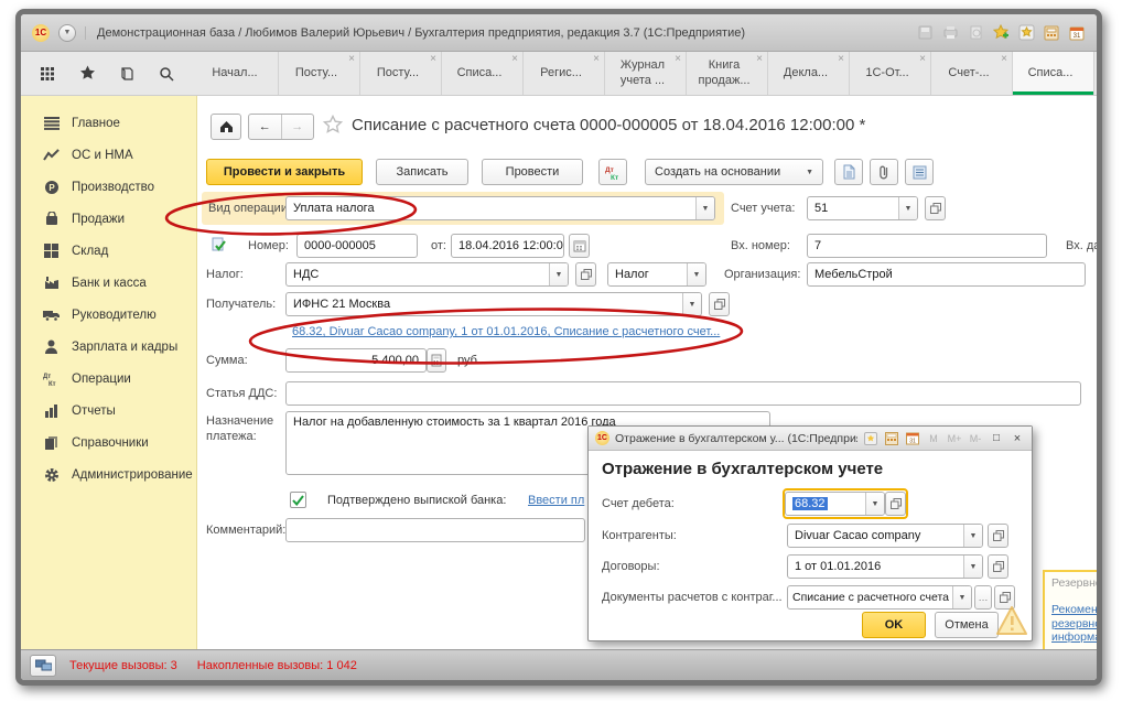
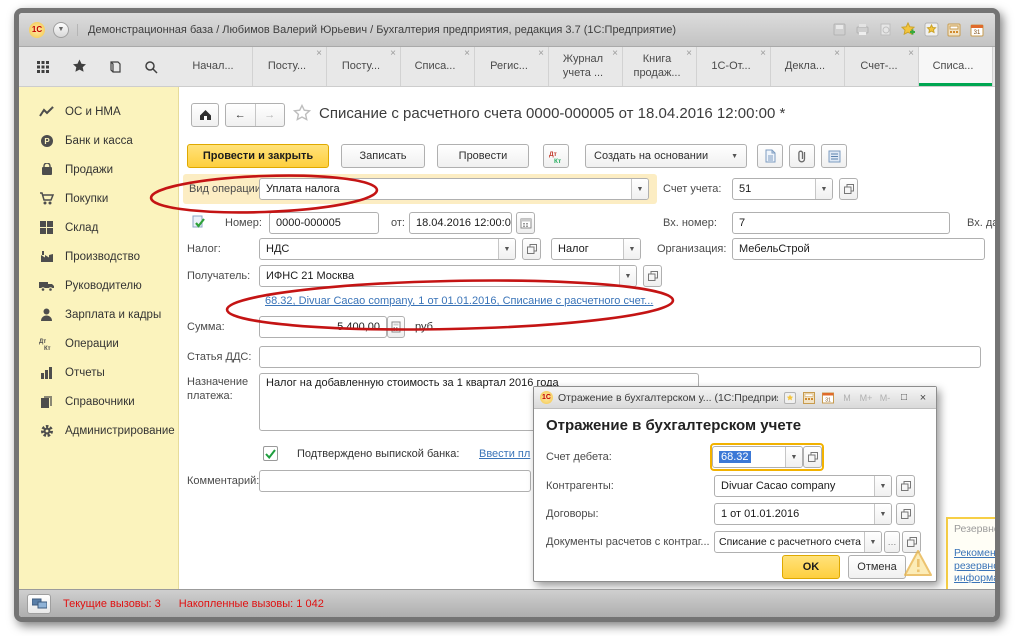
  1С
  Демонстрационная база / Любимов Валерий Юрьевич / Бухгалтерия предприятия, редакция 3.7 (1С:Предприятие)
  Начал...
  Посту...
  ×
  Посту...
  ×
  Списа...
  ×
  Регис...
  ×
  Журнал учета ...
  ×
  Книга продаж...
  ×
- Декла...
+ 1С-От...
  ×
- 1С-От...
+ Декла...
  ×
  Счет-...
  ×
  Списа...
- Главное
  ОС и НМА
  Р
- Производство
+ Банк и касса
  Продажи
+ Покупки
  Склад
- Банк и касса
+ Производство
  Руководителю
  Зарплата и кадры
  Операции
  Отчеты
  Справочники
  Администрирование
  ←
  →
  Списание с расчетного счета 0000-000005 от 18.04.2016 12:00:00 *
  Провести и закрыть
  Записать
  Провести
  Создать на основании
  Вид операции
  Уплата налога
  Счет учета:
  51
  Номер:
  0000-000005
  от:
  18.04.2016 12:00:0
  Вх. номер:
  7
  Налог:
  НДС
  Налог
  Организация:
  МебельСтрой
  Получатель:
  ИФНС 21 Москва
  68.32, Divuar Cacao company, 1 от 01.01.2016, Списание с расчетного счет...
  Сумма:
  400,00
  руб.
  Статья ДДС:
  Назначение платежа:
  Налог на добавленную стоимость за 1 квартал 2016 года
  Подтверждено выпиской банка:
  Ввести пл
  Комментарий:
  Отражение в бухгалтерском у... (1С:Предпри
  M
  M+
  M-
  □
  ×
  Отражение в бухгалтерском учете
  Счет дебета:
  68.32
  Контрагенты:
  Divuar Cacao company
  Договоры:
  1 от 01.01.2016
  Документы расчетов с контраг...
  Списание с расчетного счета
  …
  OK
  Отмена
  Резервн
  резервн
  Текущие вызовы: 3
  Накопленные вызовы: 1 042
